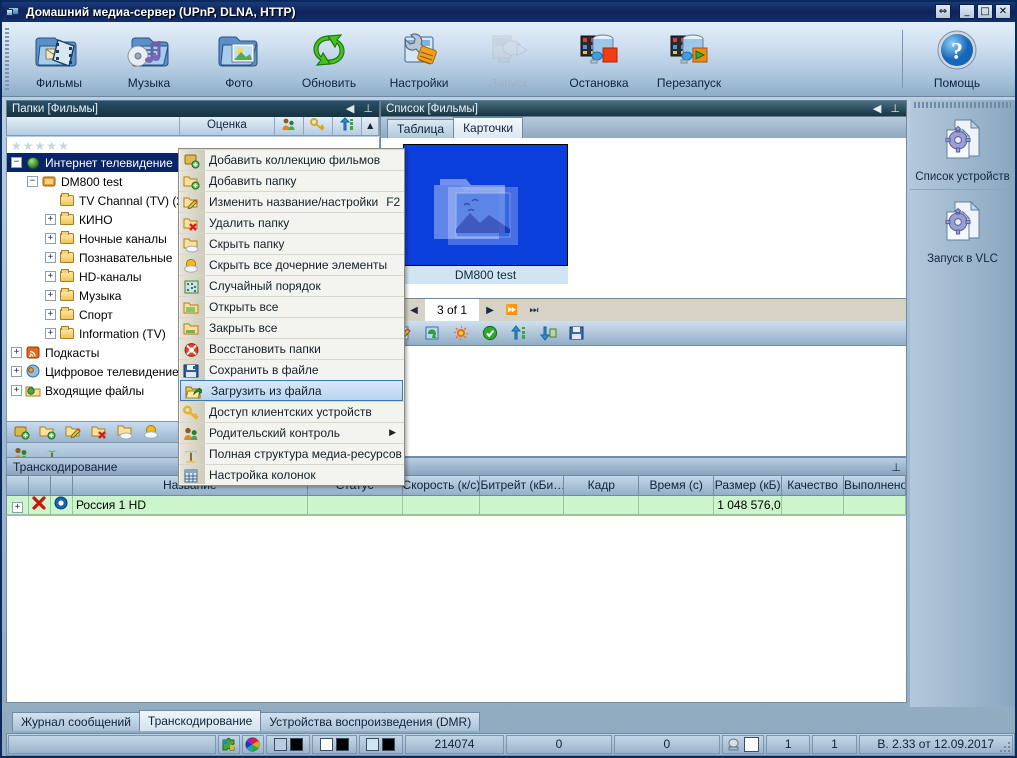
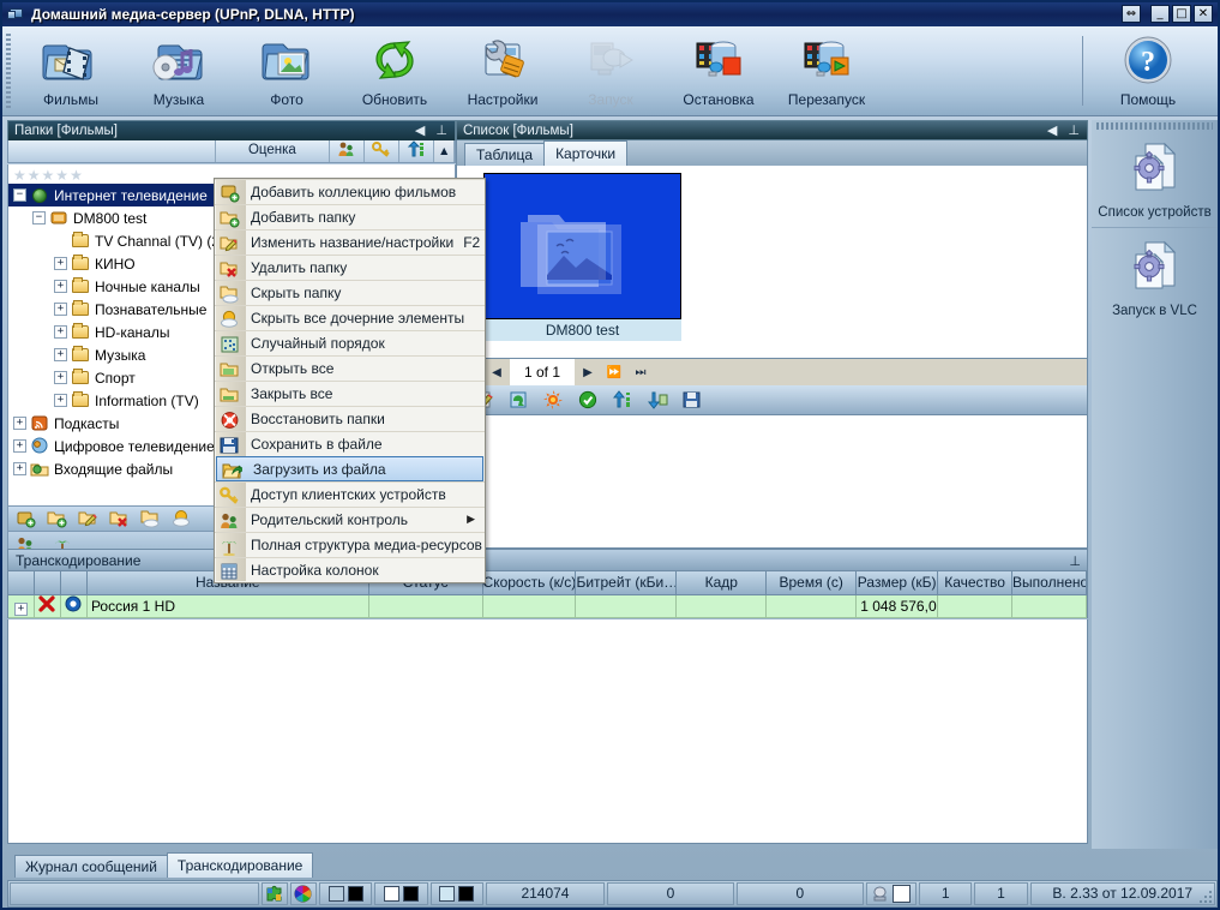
  Домашний медиа-сервер (UPnP, DLNA, HTTP)
  ⇔
  _
  □
  ✕
  Фильмы
  Музыка
  Фото
  Обновить
  Настройки
  Запуск
  Остановка
  Перезапуск
  ?
  Помощь
  Папки [Фильмы]
  ◀ ⊥
  Оценка
  ▲
  ★
  ★
  ★
  ★
  ★
  −
  Интернет телевидение
  −
  DM800 test
  TV Channal (TV) (
  +
  КИНО
  +
  Ночные каналы
  +
  Познавательные
  +
  HD-каналы
  +
  Музыка
  +
  Спорт
  +
  Information (TV)
  +
  Подкасты
  +
  Цифровое телевидение
  +
  Входящие файлы
  Список [Фильмы]
  ◀ ⊥
  Таблица
  Карточки
  DM800 test
  ◀
- 3 of 1
+ 1 of 1
  ▶
  ⏩
  ⏭
  Транскодирование
  ⊥
  Скорость (к/с)
  Битрейт (кБи…
  Кадр
  Время (с)
  Размер (кБ)
  Качество
  Выполнено
  +
  Россия 1 HD
  1 048 576,0
  Список устройств
  Запуск в VLC
  Добавить коллекцию фильмов
  Добавить папку
  Изменить название/настройки
  F2
  Удалить папку
  Скрыть папку
  Скрыть все дочерние элементы
  Случайный порядок
  Открыть все
  Закрыть все
  Восстановить папки
  Сохранить в файле
  Загрузить из файла
  Доступ клиентских устройств
  Родительский контроль
  ▶
  Полная структура медиа-ресурсов
  Настройка колонок
  Журнал сообщений
  Транскодирование
- Устройства воспроизведения (DMR)
  214074
  0
  0
  1
  1
  В. 2.33 от 12.09.2017
